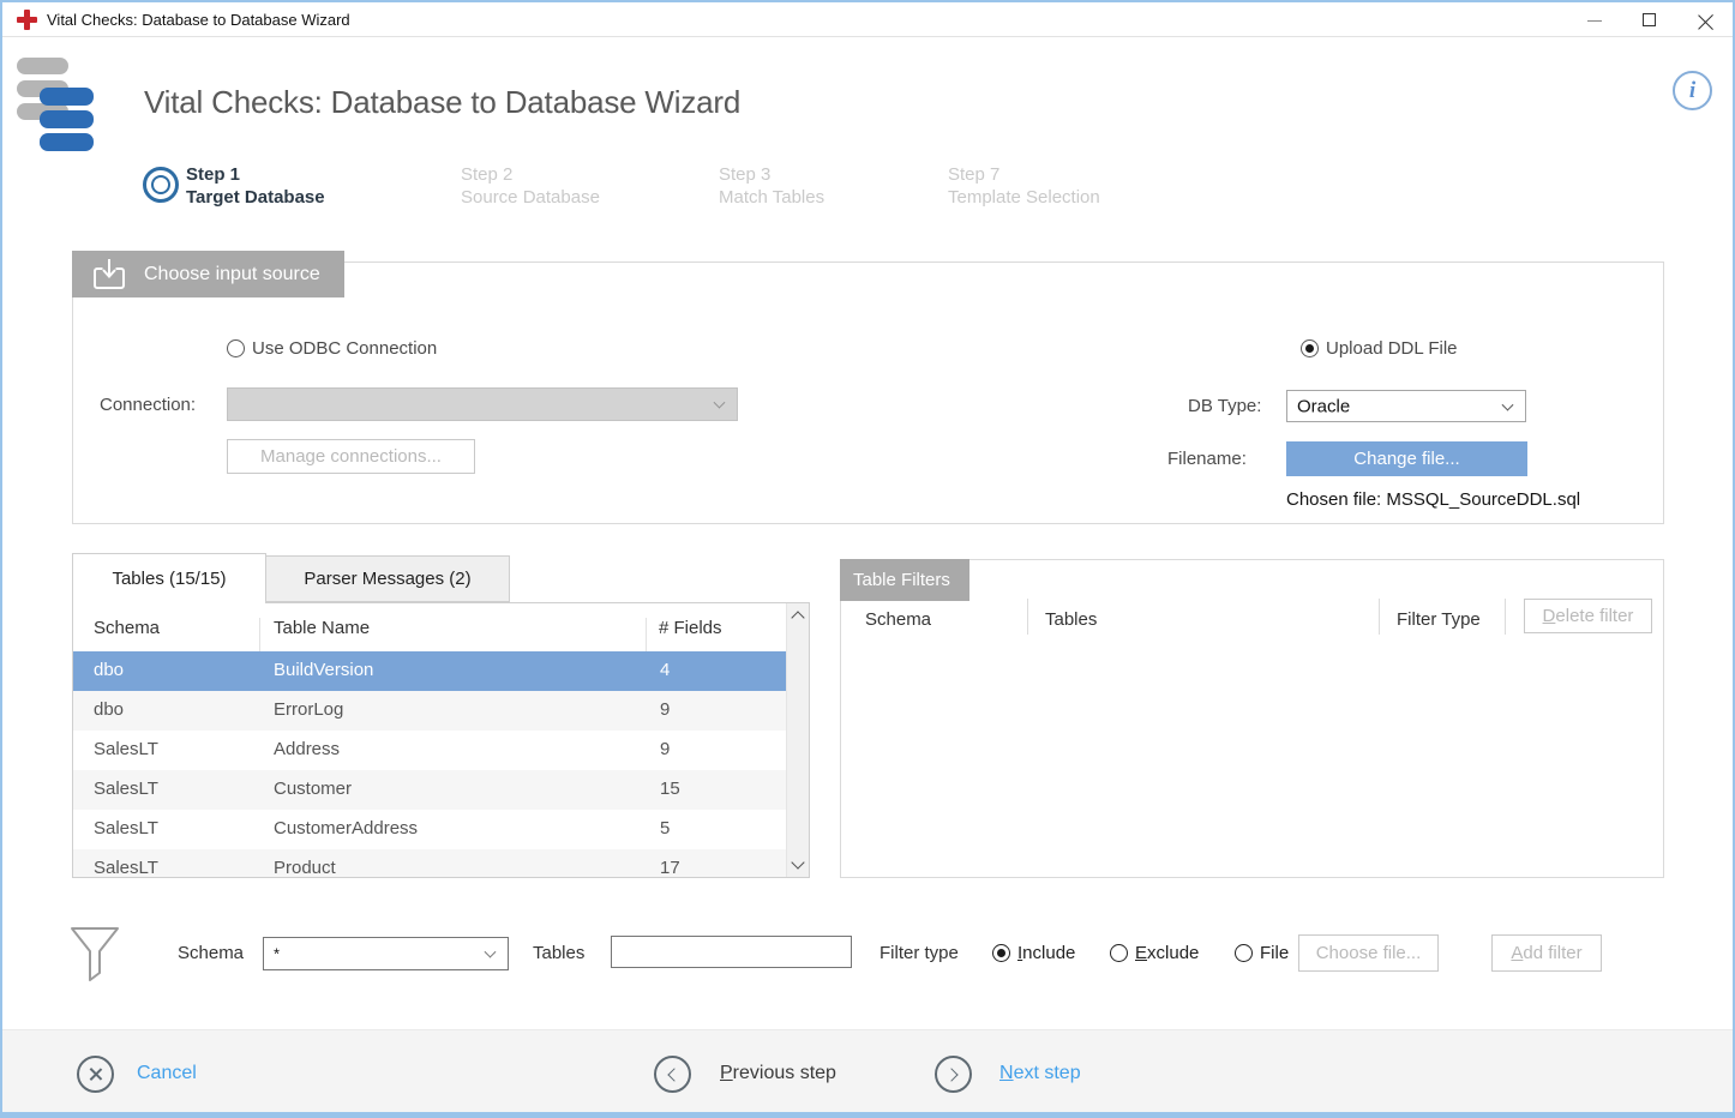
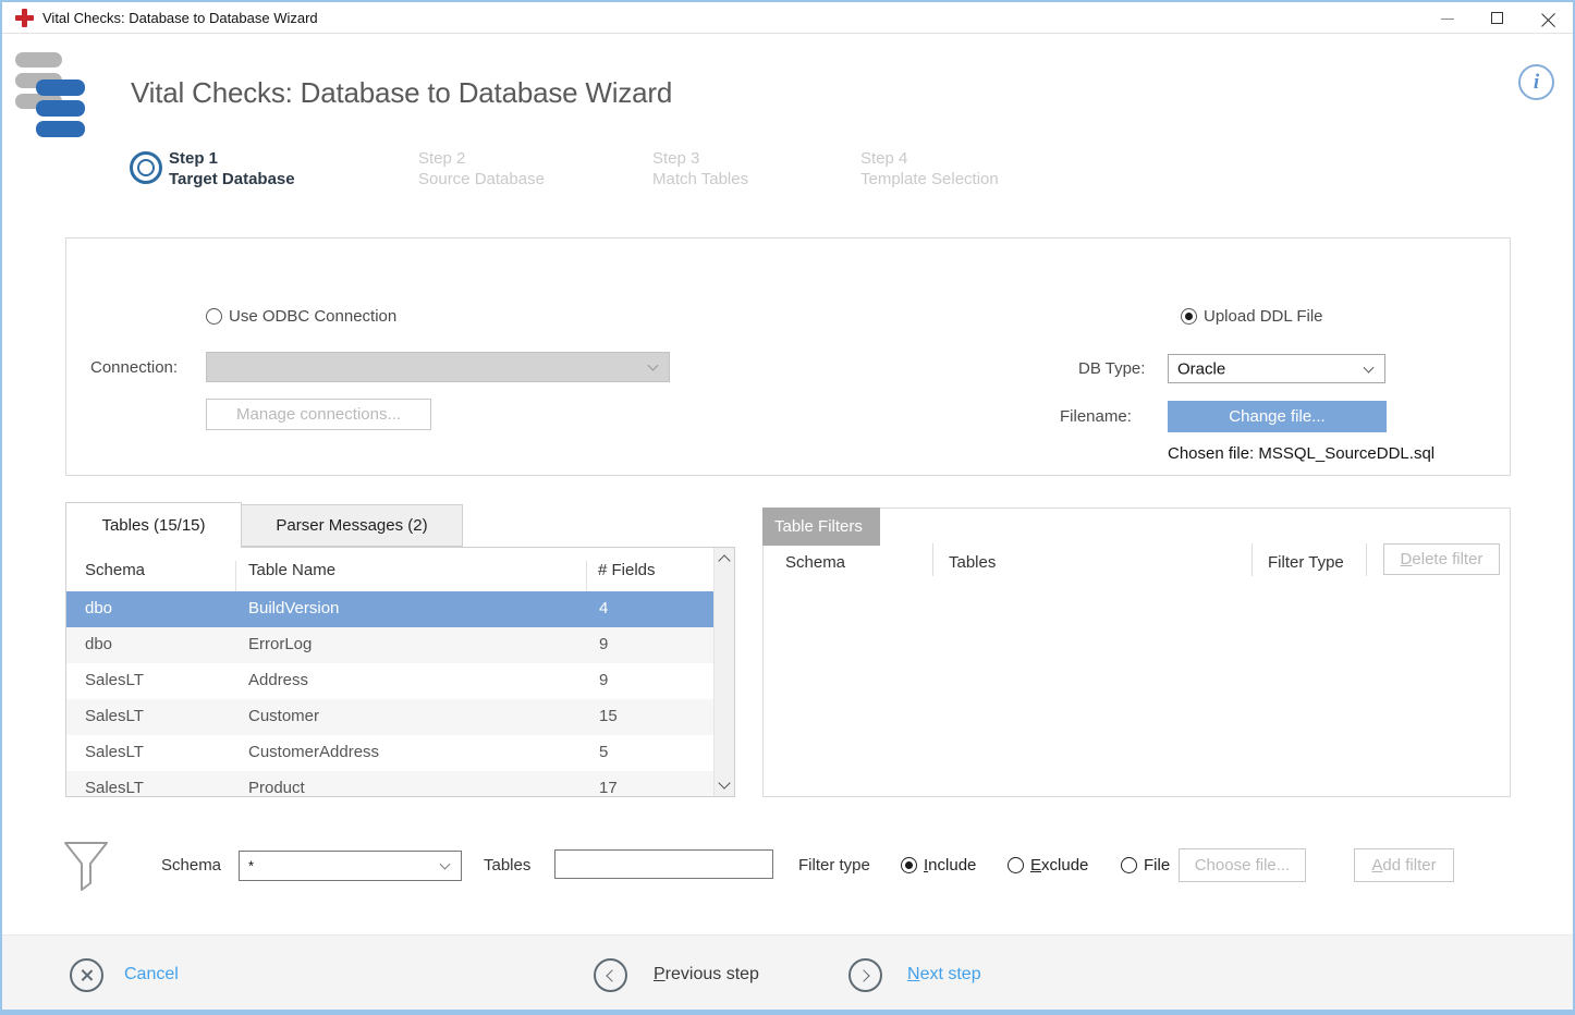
  Vital Checks: Database to Database Wizard
  Vital Checks: Database to Database Wizard
  i
  Step 1
  Target Database
  Step 2
  Source Database
  Step 3
  Match Tables
- Step 7
+ Step 4
  Template Selection
- Choose input source
  Use ODBC Connection
  Upload DDL File
  Connection:
  Manage connections...
  DB Type:
  Oracle
  Filename:
  Change file...
  Chosen file: MSSQL_SourceDDL.sql
  Tables (15/15)
  Parser Messages (2)
  Schema
  Table Name
  # Fields
  dbo
  BuildVersion
  4
  dbo
  ErrorLog
  9
  SalesLT
  Address
  9
  SalesLT
  Customer
  15
  SalesLT
  CustomerAddress
  5
  SalesLT
  Product
  17
  Schema
  Tables
  Filter Type
  D
  elete filter
  Table Filters
  Schema
  *
  Tables
  Filter type
  Include
  Exclude
  File
  Choose file...
  A
  dd filter
  Cancel
  Previous step
  Next step
